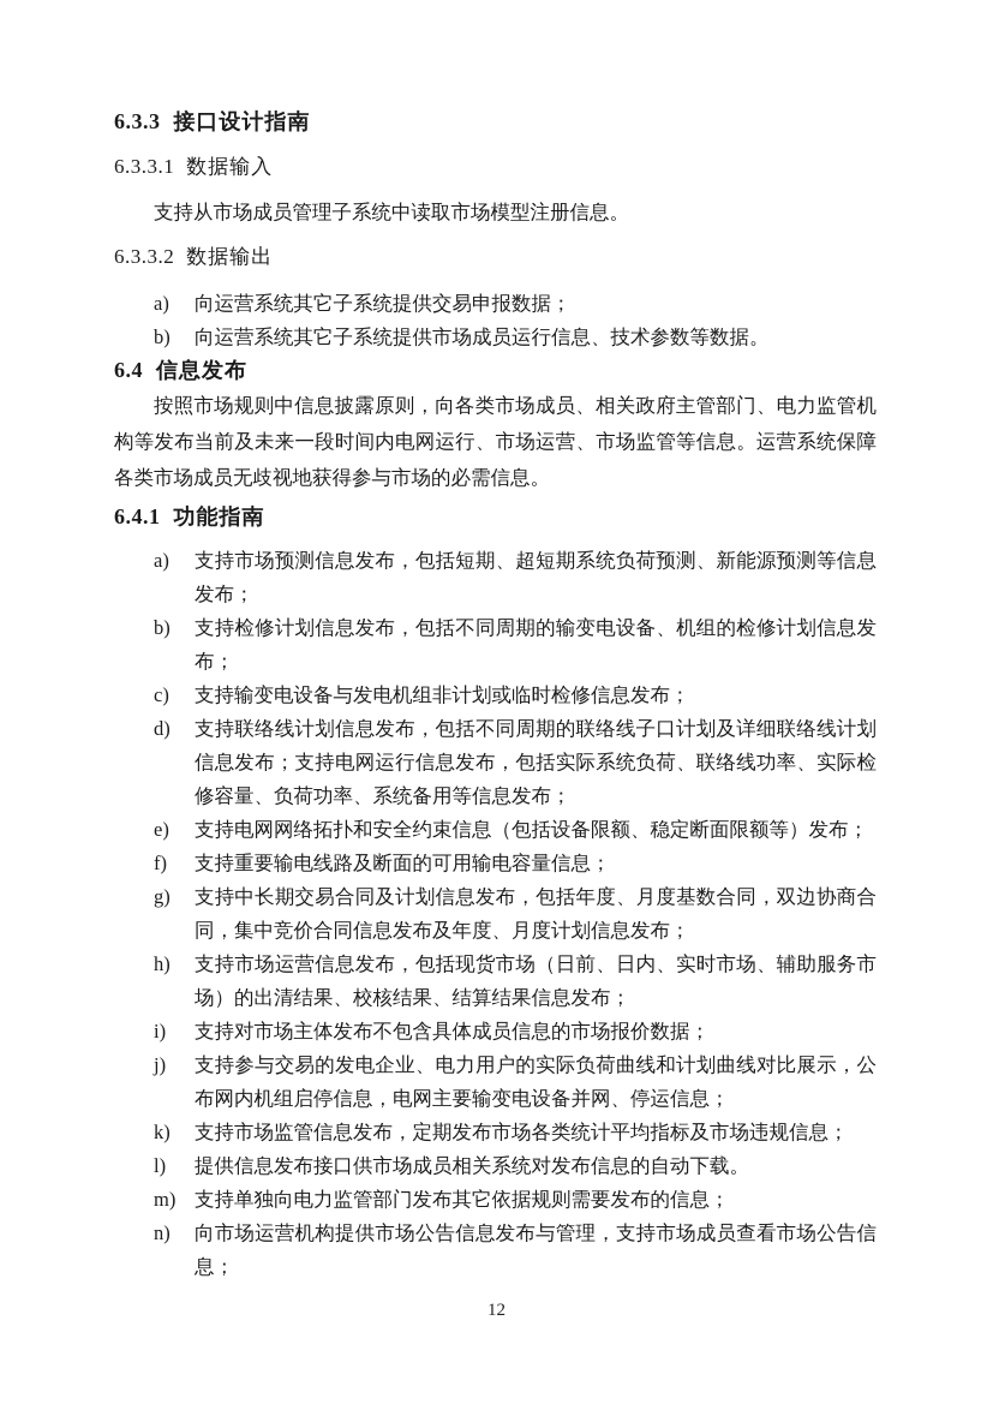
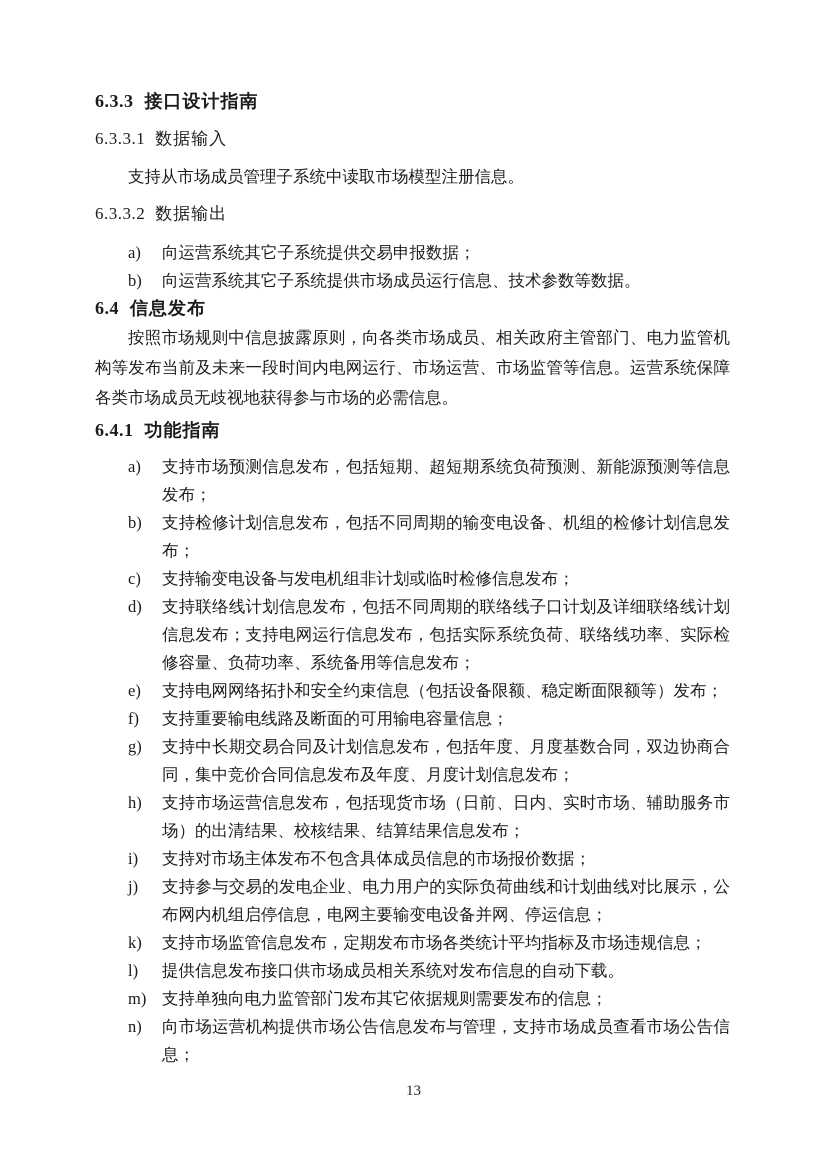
  6.3.3 接口设计指南
  6.3.3.1 数据输入
  支持从市场成员管理子系统中读取市场模型注册信息。
  6.3.3.2 数据输出
  a)
  向运营系统其它子系统提供交易申报数据；
  b)
  向运营系统其它子系统提供市场成员运行信息、技术参数等数据。
  6.4 信息发布
  按照市场规则中信息披露原则，向各类市场成员、相关政府主管部门、电力监管机构等发布当前及未来一段时间内电网运行、市场运营、市场监管等信息。运营系统保障各类市场成员无歧视地获得参与市场的必需信息。
  6.4.1 功能指南
  a)
  支持市场预测信息发布，包括短期、超短期系统负荷预测、新能源预测等信息发布；
  b)
  支持检修计划信息发布，包括不同周期的输变电设备、机组的检修计划信息发布；
  c)
  支持输变电设备与发电机组非计划或临时检修信息发布；
  d)
  支持联络线计划信息发布，包括不同周期的联络线子口计划及详细联络线计划信息发布；支持电网运行信息发布，包括实际系统负荷、联络线功率、实际检修容量、负荷功率、系统备用等信息发布；
  e)
  支持电网网络拓扑和安全约束信息（包括设备限额、稳定断面限额等）发布；
  f)
  支持重要输电线路及断面的可用输电容量信息；
  g)
  支持中长期交易合同及计划信息发布，包括年度、月度基数合同，双边协商合同，集中竞价合同信息发布及年度、月度计划信息发布；
  h)
  支持市场运营信息发布，包括现货市场（日前、日内、实时市场、辅助服务市场）的出清结果、校核结果、结算结果信息发布；
  i)
  支持对市场主体发布不包含具体成员信息的市场报价数据；
  j)
  支持参与交易的发电企业、电力用户的实际负荷曲线和计划曲线对比展示，公布网内机组启停信息，电网主要输变电设备并网、停运信息；
  k)
  支持市场监管信息发布，定期发布市场各类统计平均指标及市场违规信息；
  l)
  提供信息发布接口供市场成员相关系统对发布信息的自动下载。
  m)
  支持单独向电力监管部门发布其它依据规则需要发布的信息；
  n)
  向市场运营机构提供市场公告信息发布与管理，支持市场成员查看市场公告信息；
- 12
+ 13
